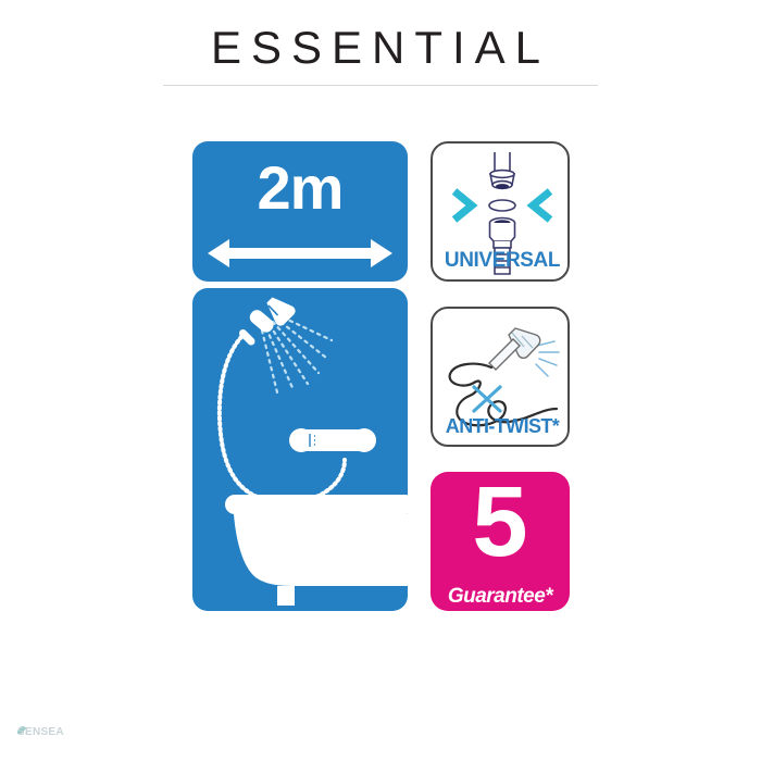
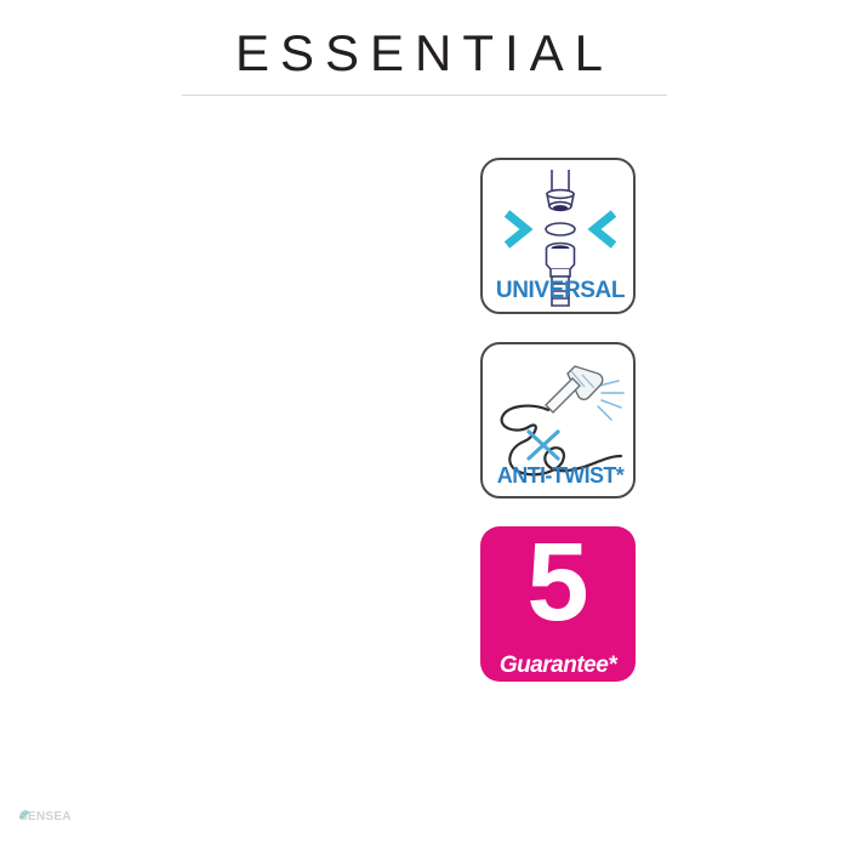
  ESSENTIAL
- 2m
  UNIVERSAL
  ANTI-TWIST*
  5
  Guarantee*
  SENSEA
